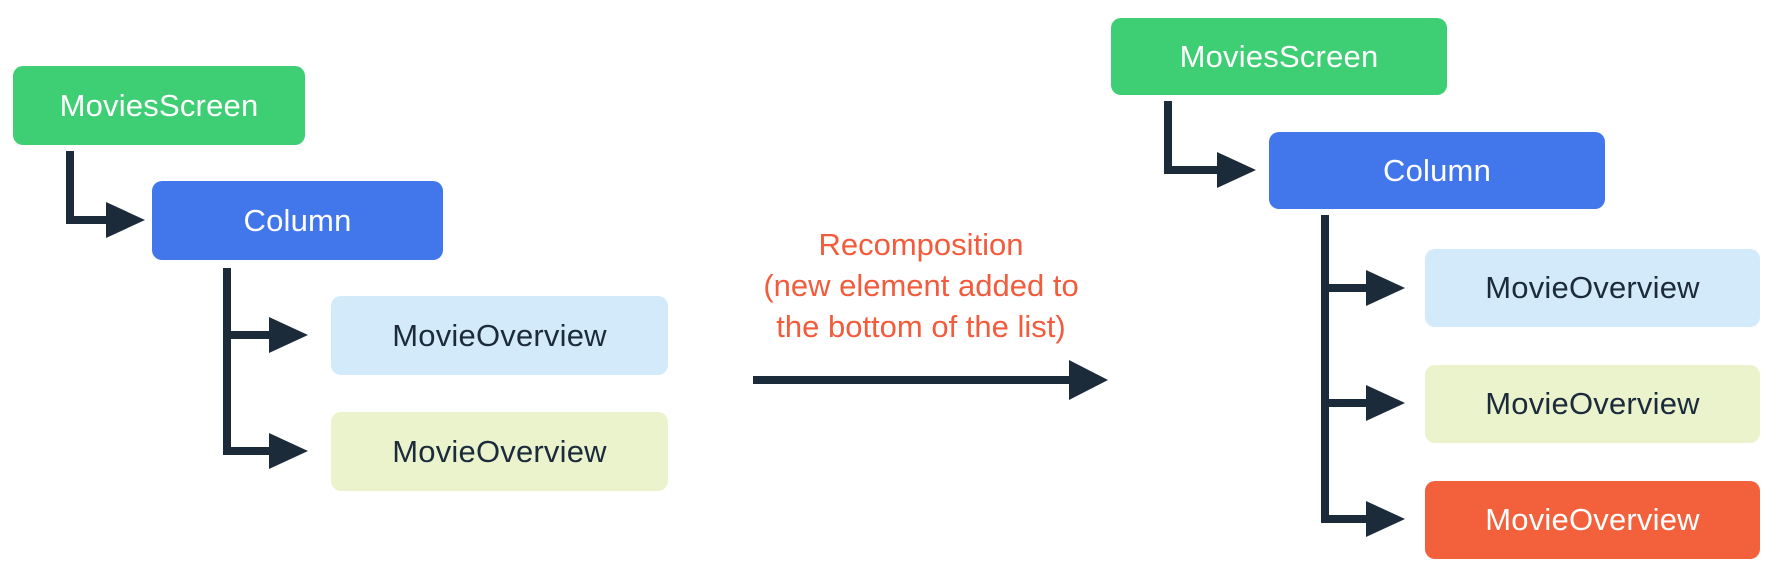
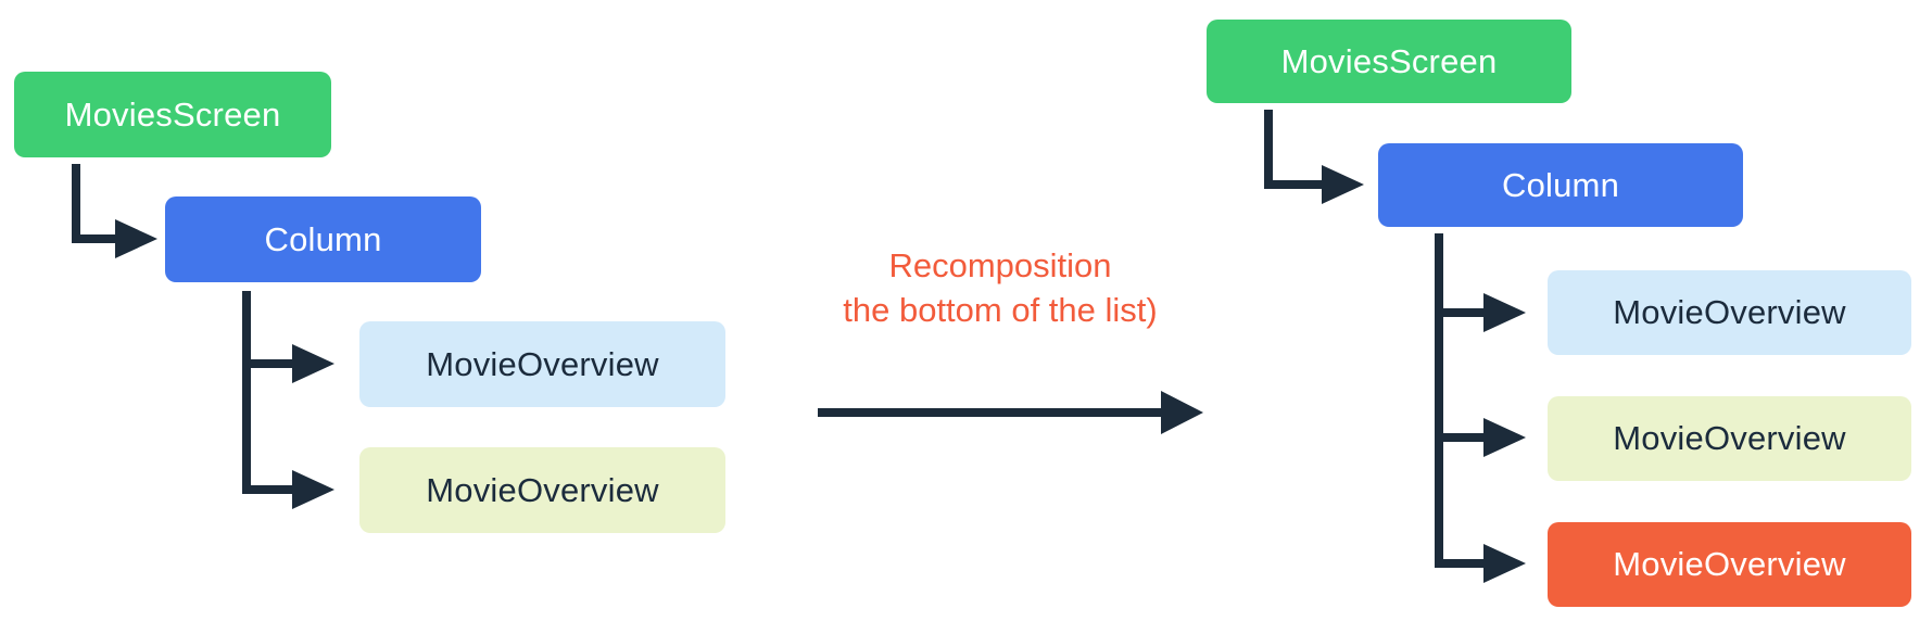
  MoviesScreen
  Column
  MovieOverview
  MovieOverview
  Recomposition
- (new element added to
  the bottom of the list)
  MoviesScreen
  Column
  MovieOverview
  MovieOverview
  MovieOverview
